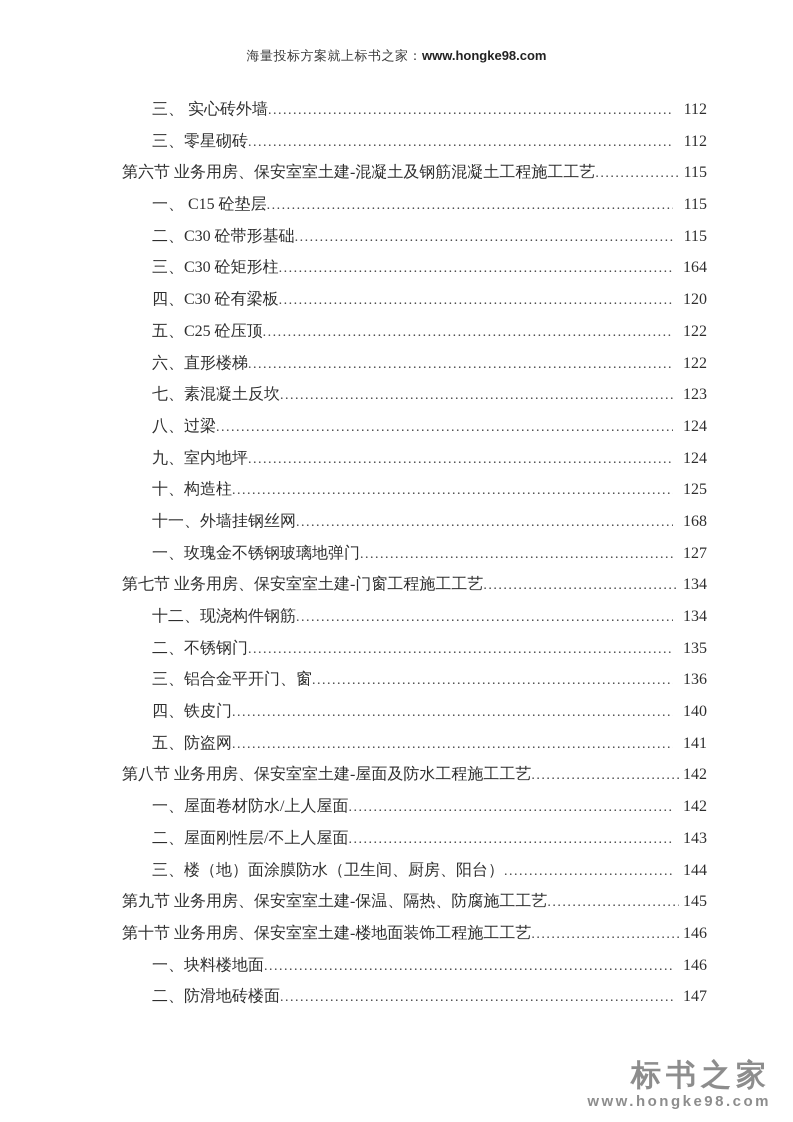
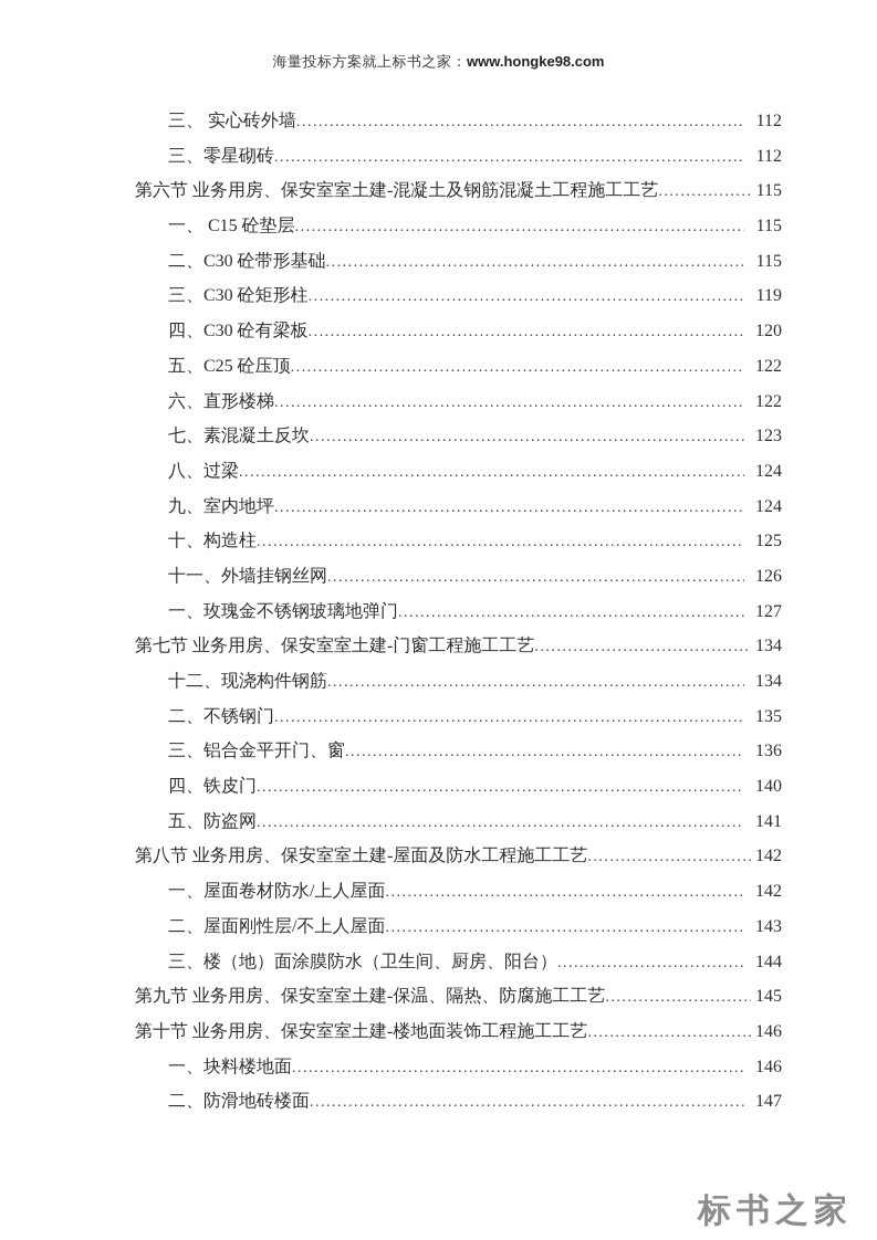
  海量投标方案就上标书之家：www.hongke98.com
  三、 实心砖外墙
  112
  三、零星砌砖
  112
  第六节 业务用房、保安室室土建-混凝土及钢筋混凝土工程施工工艺
  115
  一、 C15 砼垫层
  115
  二、C30 砼带形基础
  115
  三、C30 砼矩形柱
- 164
+ 119
  四、C30 砼有梁板
  120
  五、C25 砼压顶
  122
  六、直形楼梯
  122
  七、素混凝土反坎
  123
  八、过梁
  124
  九、室内地坪
  124
  十、构造柱
  125
  十一、外墙挂钢丝网
- 168
+ 126
  一、玫瑰金不锈钢玻璃地弹门
  127
  第七节 业务用房、保安室室土建-门窗工程施工工艺
  134
  十二、现浇构件钢筋
  134
  二、不锈钢门
  135
  三、铝合金平开门、窗
  136
  四、铁皮门
  140
  五、防盗网
  141
  第八节 业务用房、保安室室土建-屋面及防水工程施工工艺
  142
  一、屋面卷材防水/上人屋面
  142
  二、屋面刚性层/不上人屋面
  143
  三、楼（地）面涂膜防水（卫生间、厨房、阳台）
  144
  第九节 业务用房、保安室室土建-保温、隔热、防腐施工工艺
  145
  第十节 业务用房、保安室室土建-楼地面装饰工程施工工艺
  146
  一、块料楼地面
  146
  二、防滑地砖楼面
  147
  标书之家
- www.hongke98.com
